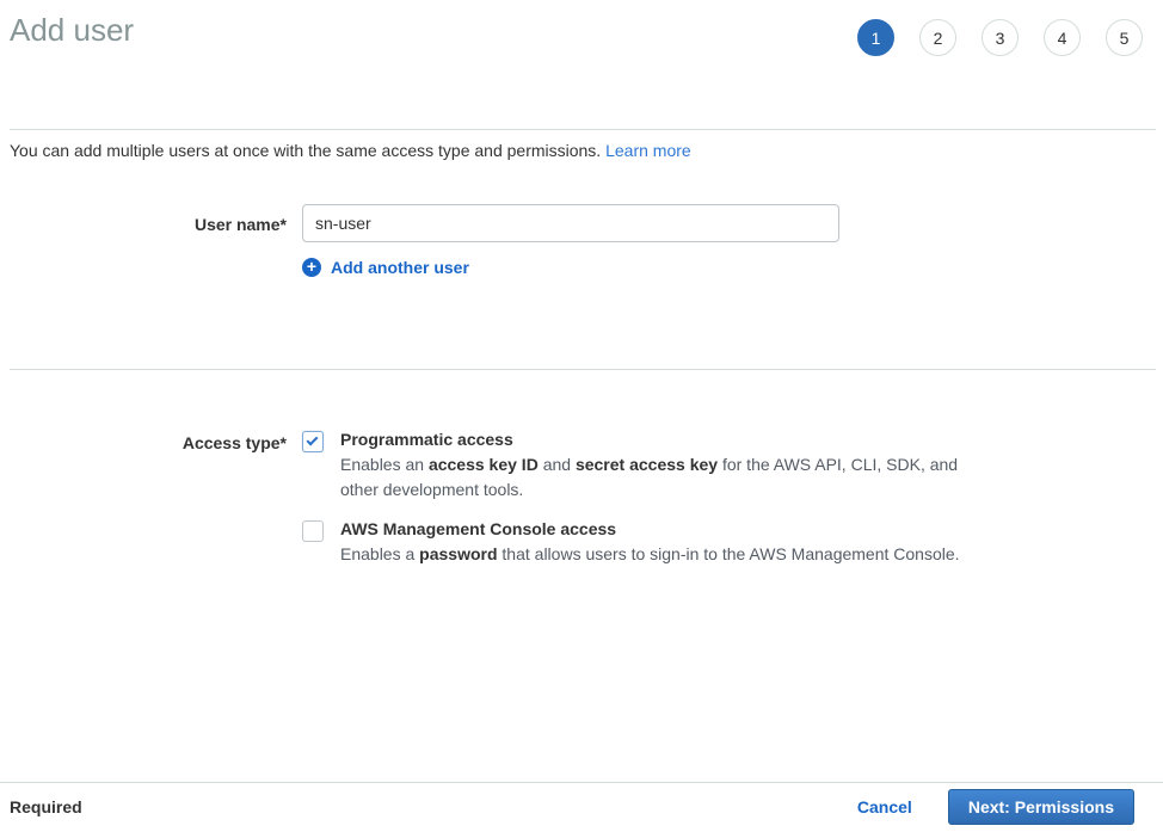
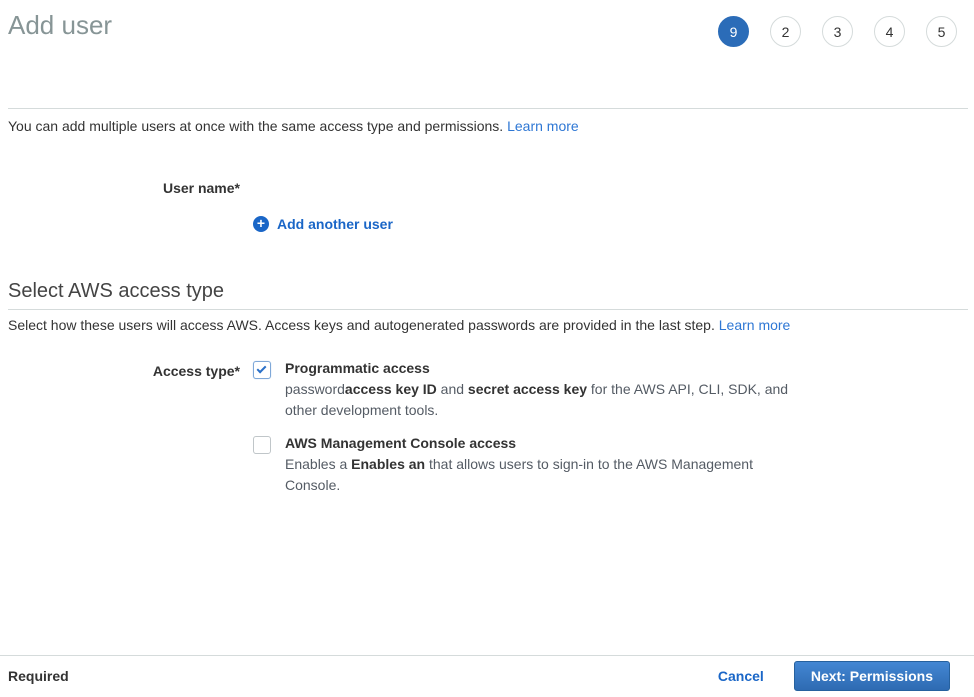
  Add user
- 1
+ 9
  2
  3
  4
  5
  You can add multiple users at once with the same access type and permissions. Learn more
  User name*
- sn-user
  +
  Add another user
+ Select AWS access type
+ Select how these users will access AWS. Access keys and autogenerated passwords are provided in the last step. Learn more
  Access type*
  Programmatic access
- Enables an access key ID and secret access key for the AWS API, CLI, SDK, and other development tools.
+ passwordaccess key ID and secret access key for the AWS API, CLI, SDK, and other development tools.
  AWS Management Console access
- Enables a password that allows users to sign-in to the AWS Management Console.
+ Enables a Enables an that allows users to sign-in to the AWS Management Console.
  Required
  Cancel
  Next: Permissions
